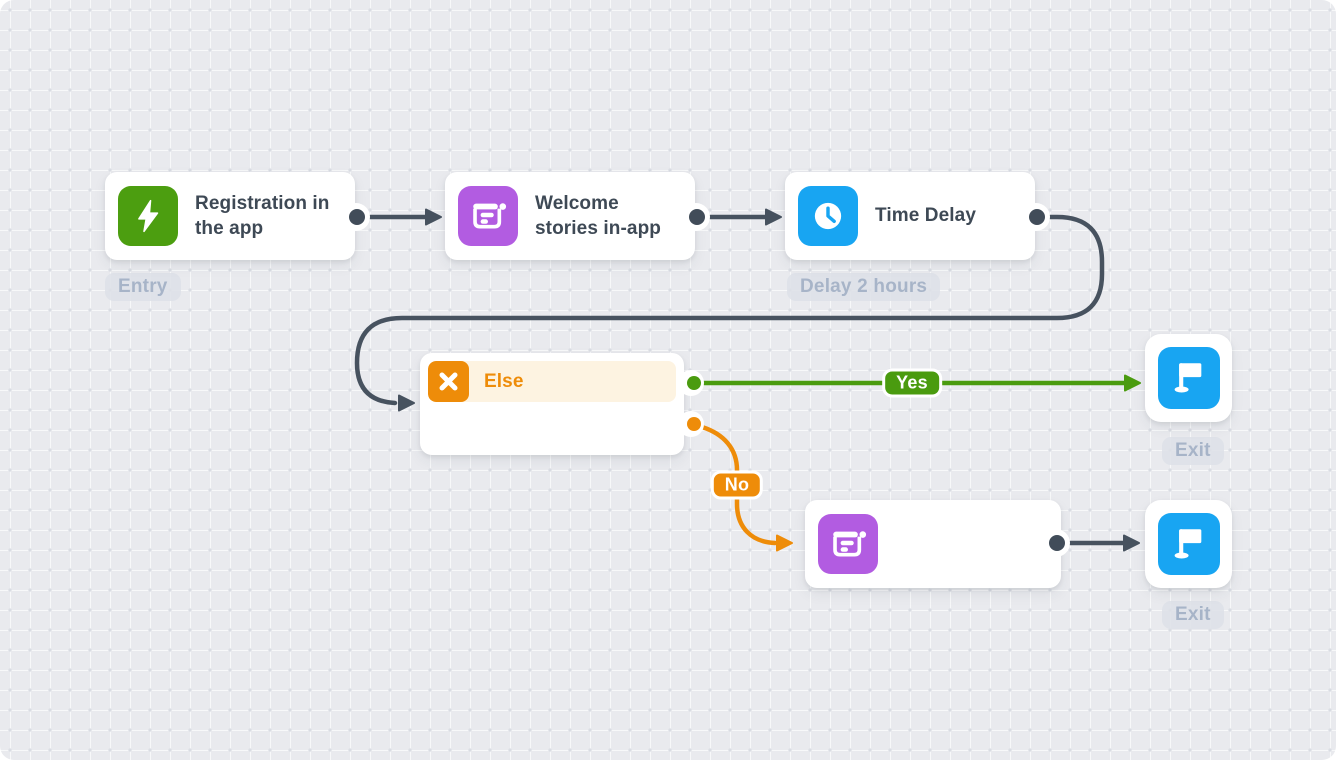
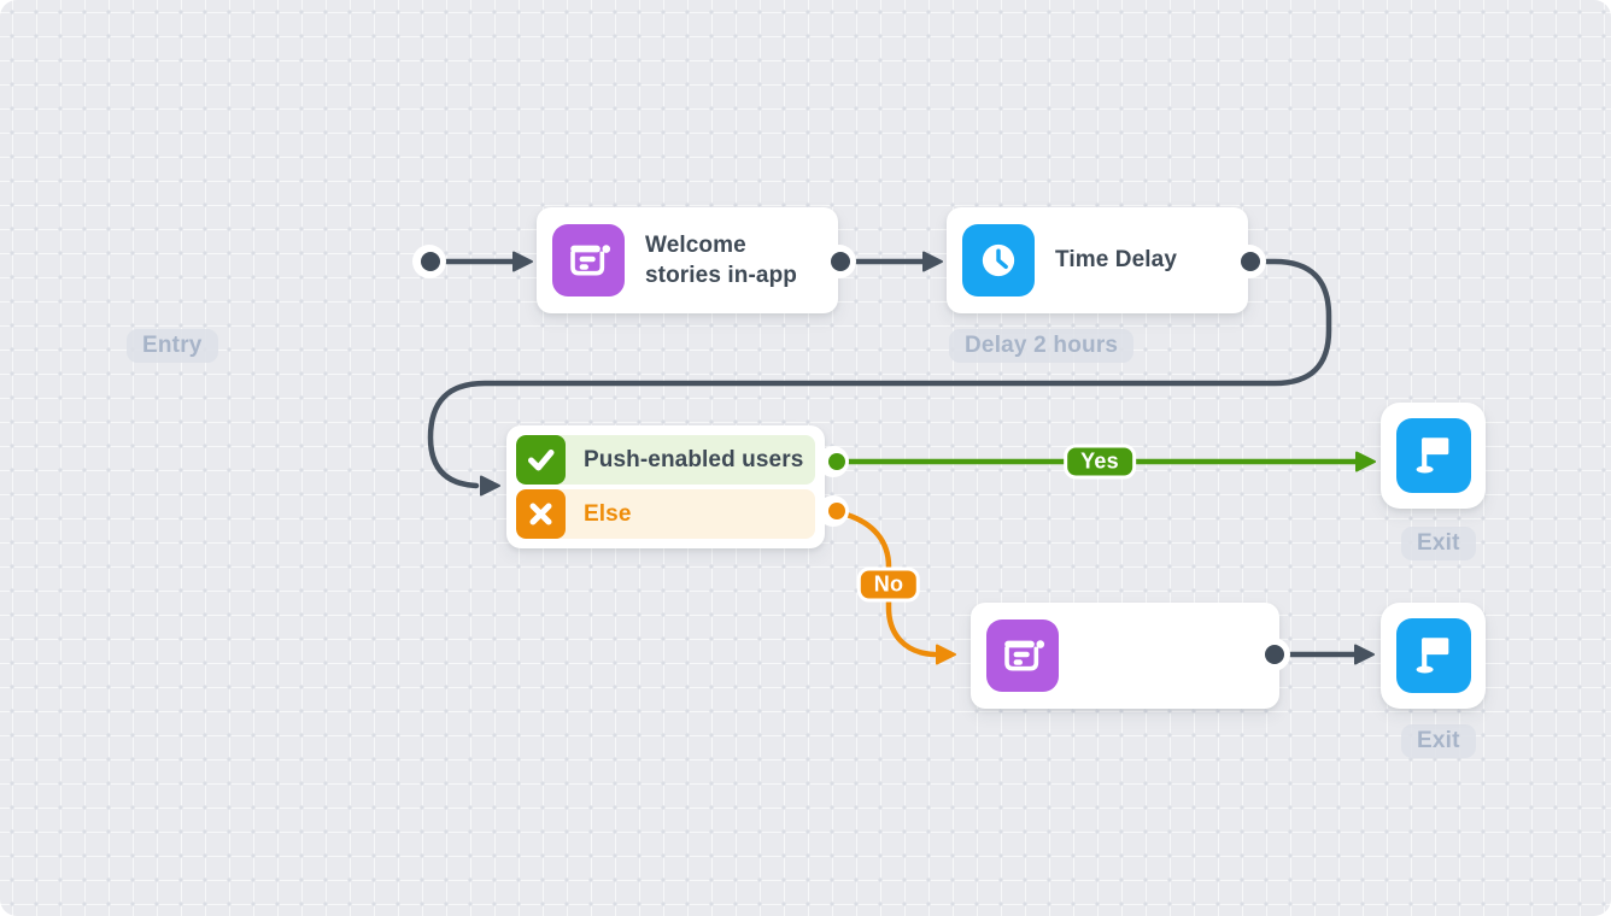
- Registration in the app
  Entry
  Welcome stories in-app
  Time Delay
  Delay 2 hours
+ Push-enabled users
  Else
  Exit
  Exit
  Yes
  No
